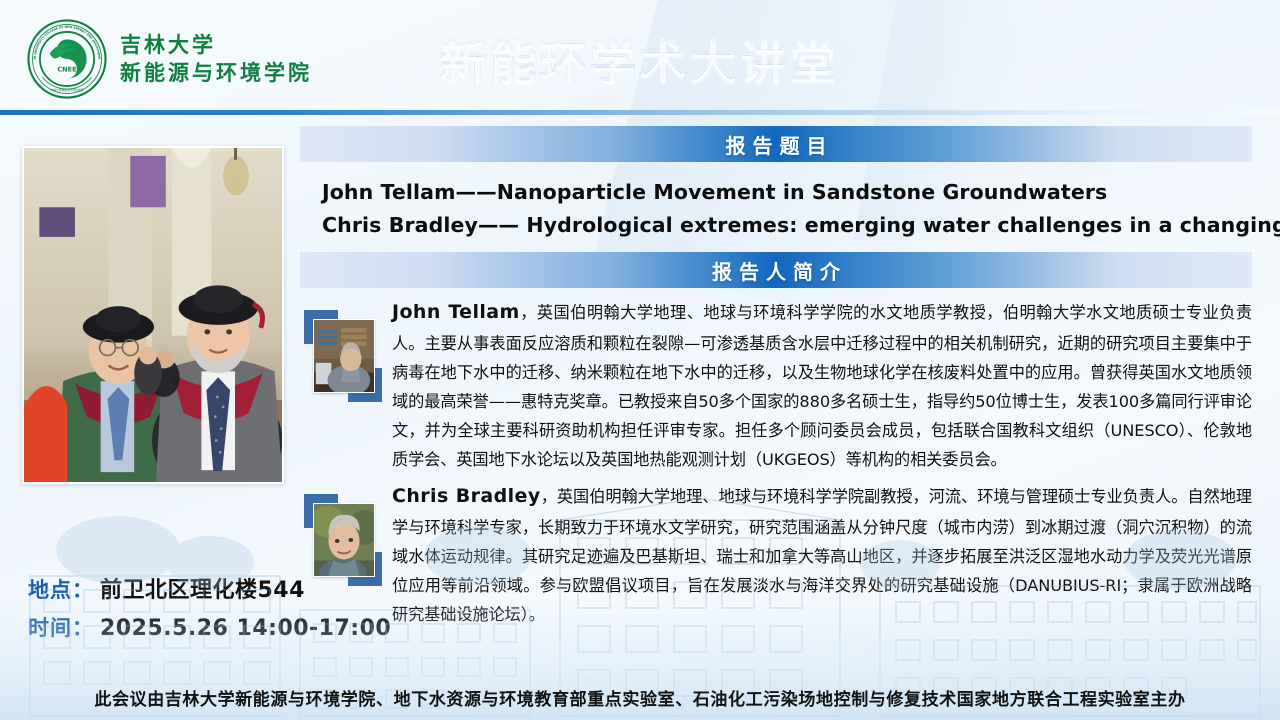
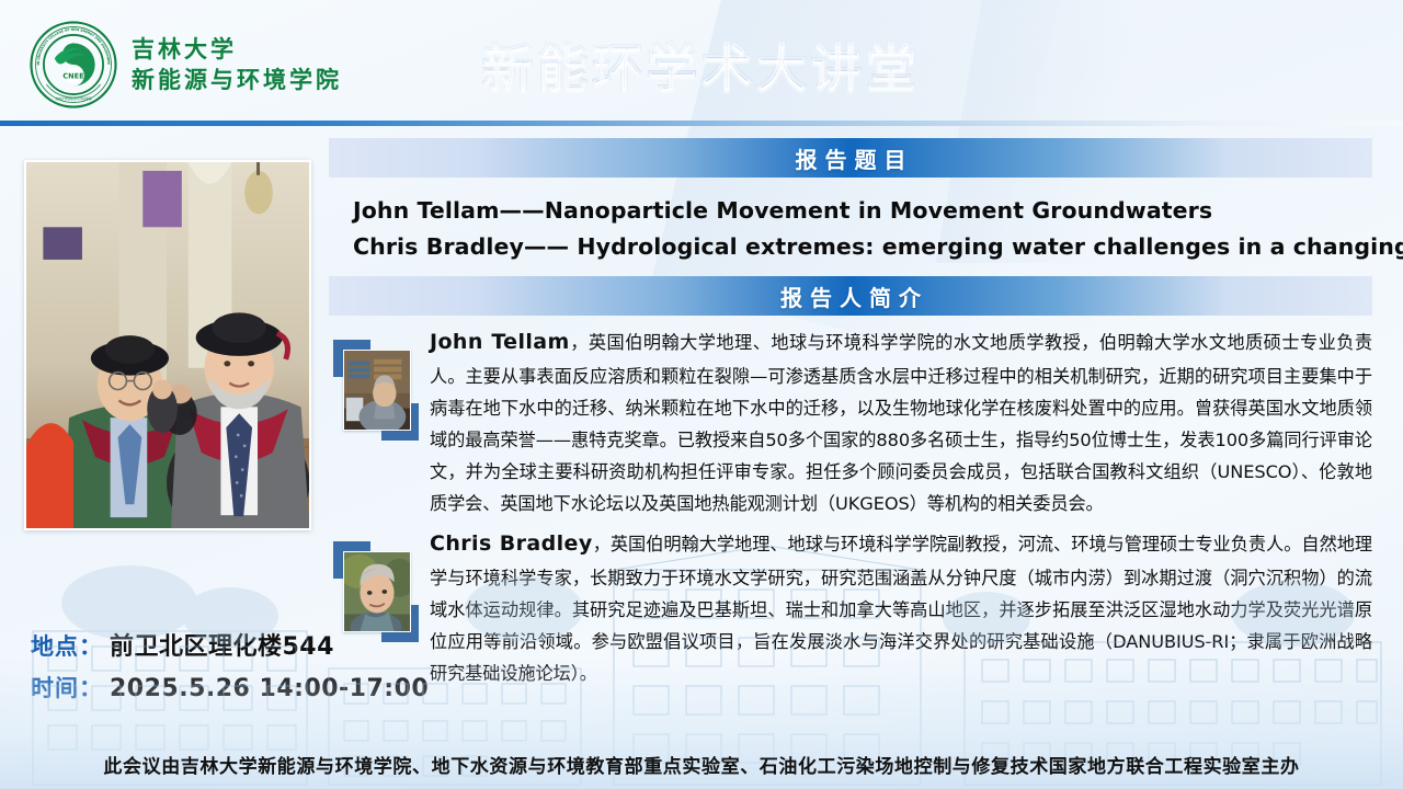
  新能环学术大讲堂
  地点：
  前卫北区理化楼544
  报告题目
- John Tellam——Nanoparticle Movement in Sandstone Groundwaters
+ John Tellam——Nanoparticle Movement in Movement Groundwaters
  Chris Bradley—— Hydrological extremes: emerging water challenges in a changing
  报告人简介
  John Tellam，英国伯明翰大学地理、地球与环境科学学院的水文地质学教授，伯明翰大学水文地质硕士专业负责人。主要从事表面反应溶质和颗粒在裂隙—可渗透基质含水层中迁移过程中的相关机制研究，近期的研究项目主要集中于病毒在地下水中的迁移、纳米颗粒在地下水中的迁移，以及生物地球化学在核废料处置中的应用。曾获得英国水文地质领域的最高荣誉——惠特克奖章。已教授来自50多个国家的880多名硕士生，指导约50位博士生，发表100多篇同行评审论文，并为全球主要科研资助机构担任评审专家。担任多个顾问委员会成员，包括联合国教科文组织（UNESCO）、伦敦地质学会、英国地下水论坛以及英国地热能观测计划（UKGEOS）等机构的相关委员会。
  Chris Bradley，英国伯明翰大学地理、地球与环境科学学院副教授，河流、环境与管理硕士专业负责人。自然地理学与环境科学专家，长期致力于环境水文学研究，研究范围涵盖从分钟尺度（城市内涝）到冰期过渡（洞穴沉积物）的流域水体运动规律。其研究足迹遍及巴基斯坦、瑞士和加拿大等高山地区，并逐步拓展至洪泛区湿地水动力学及荧光光谱原位应用等前沿领域。参与欧盟倡议项目，旨在发展淡水与海洋交界处的研究基础设施（DANUBIUS-RI；隶属于欧洲战略
  此会议由吉林大学新能源与环境学院、地下水资源与环境教育部重点实验室、石油化工污染场地控制与修复技术国家地方联合工程实验室主办
